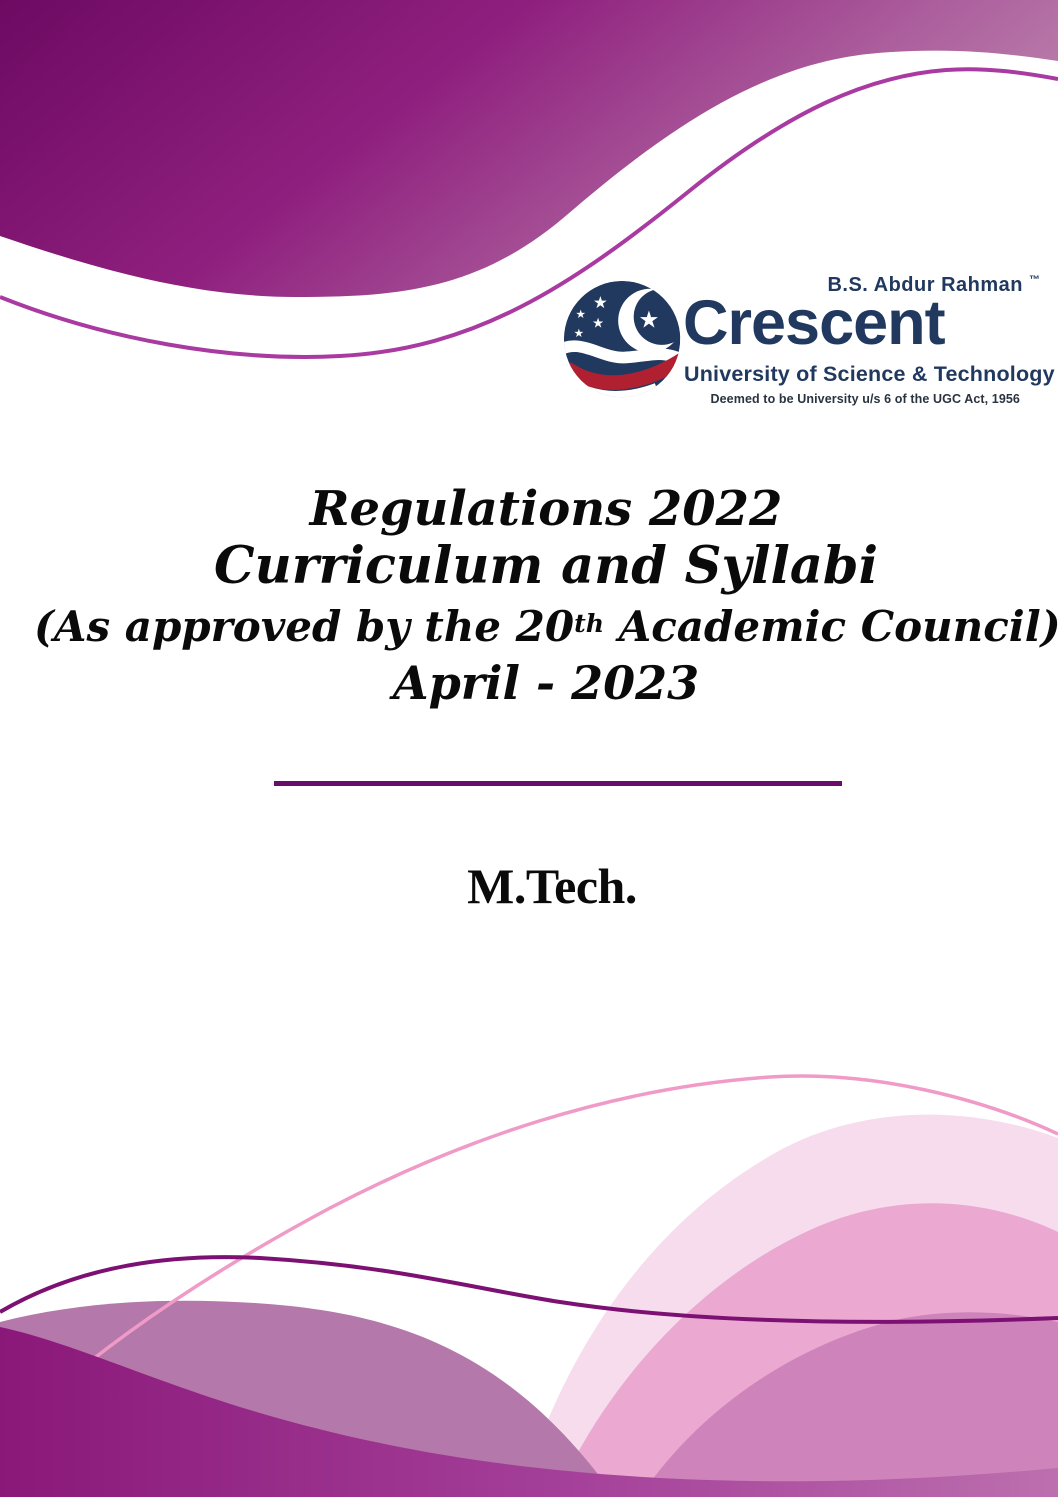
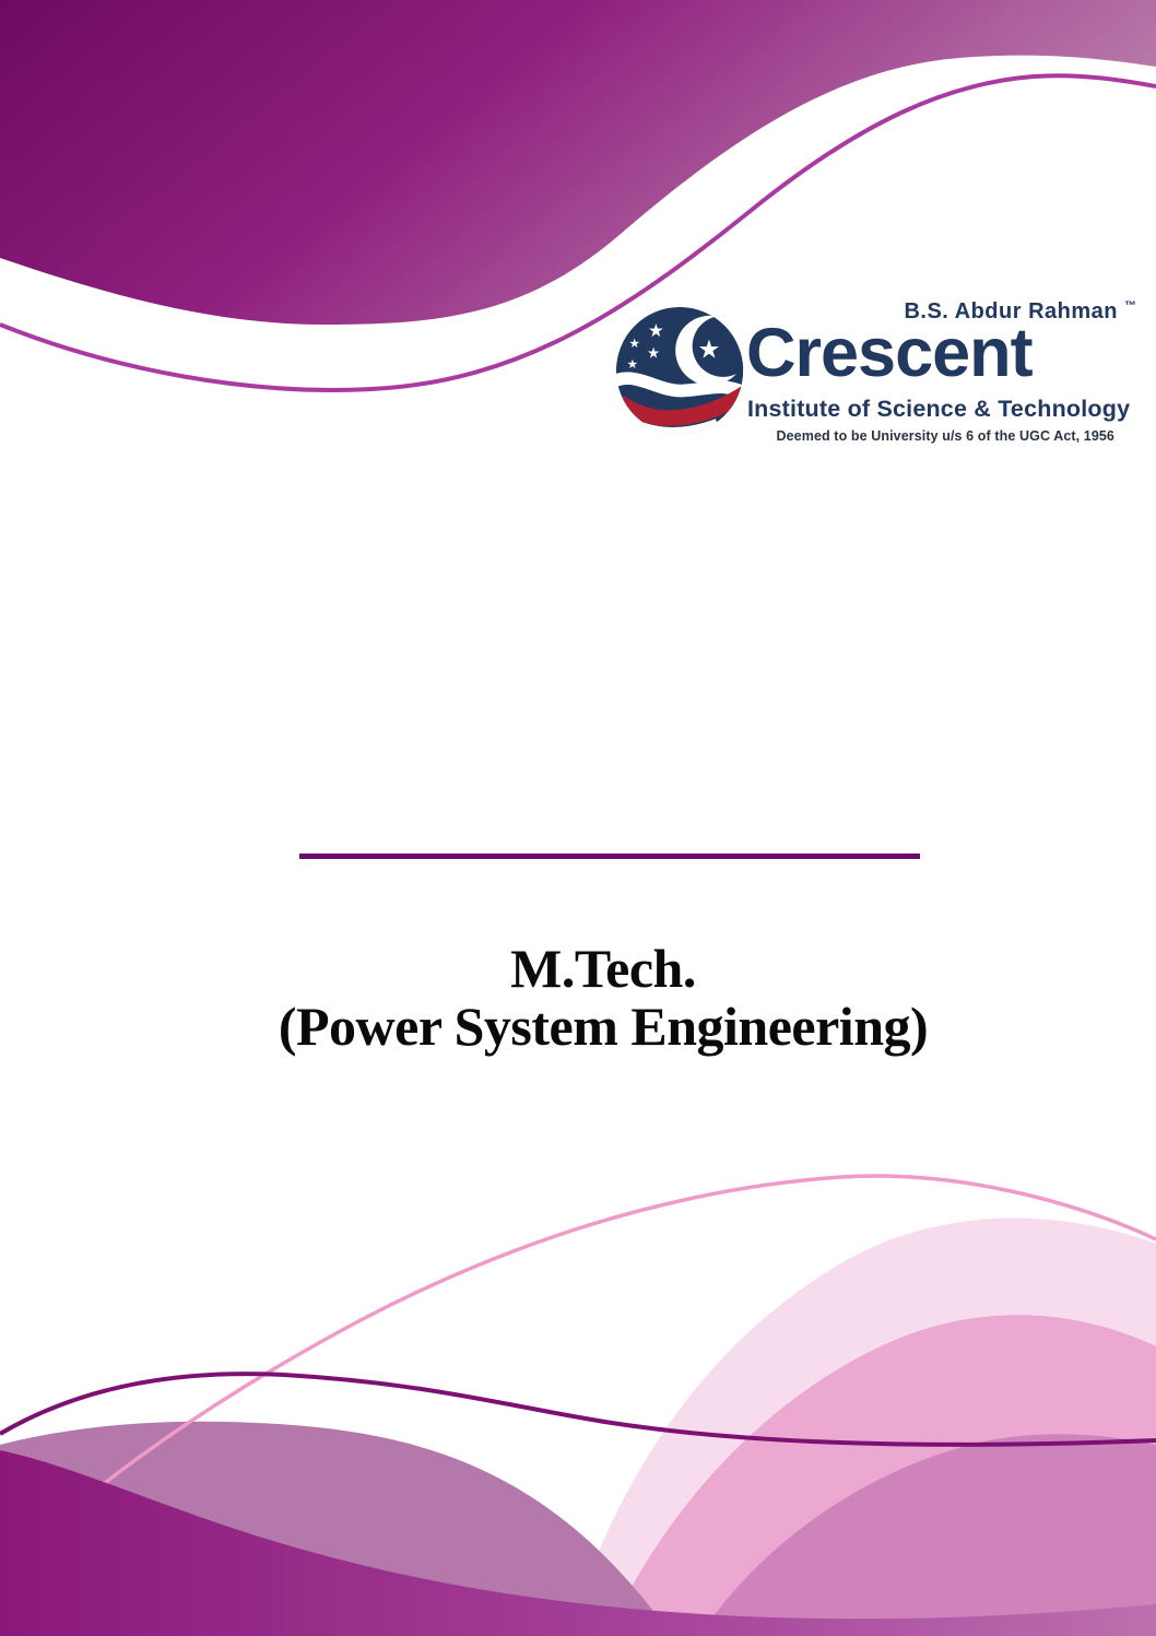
  ★
  ★
  ★
  ★
  ★
  B.S. Abdur Rahman ™
  Crescent
- University of Science & Technology
+ Institute of Science & Technology
  Deemed to be University u/s 6 of the UGC Act, 1956
- Regulations 2022
- Curriculum and Syllabi
- (As approved by the 20th Academic Council)
- April - 2023
  M.Tech.
+ (Power System Engineering)
